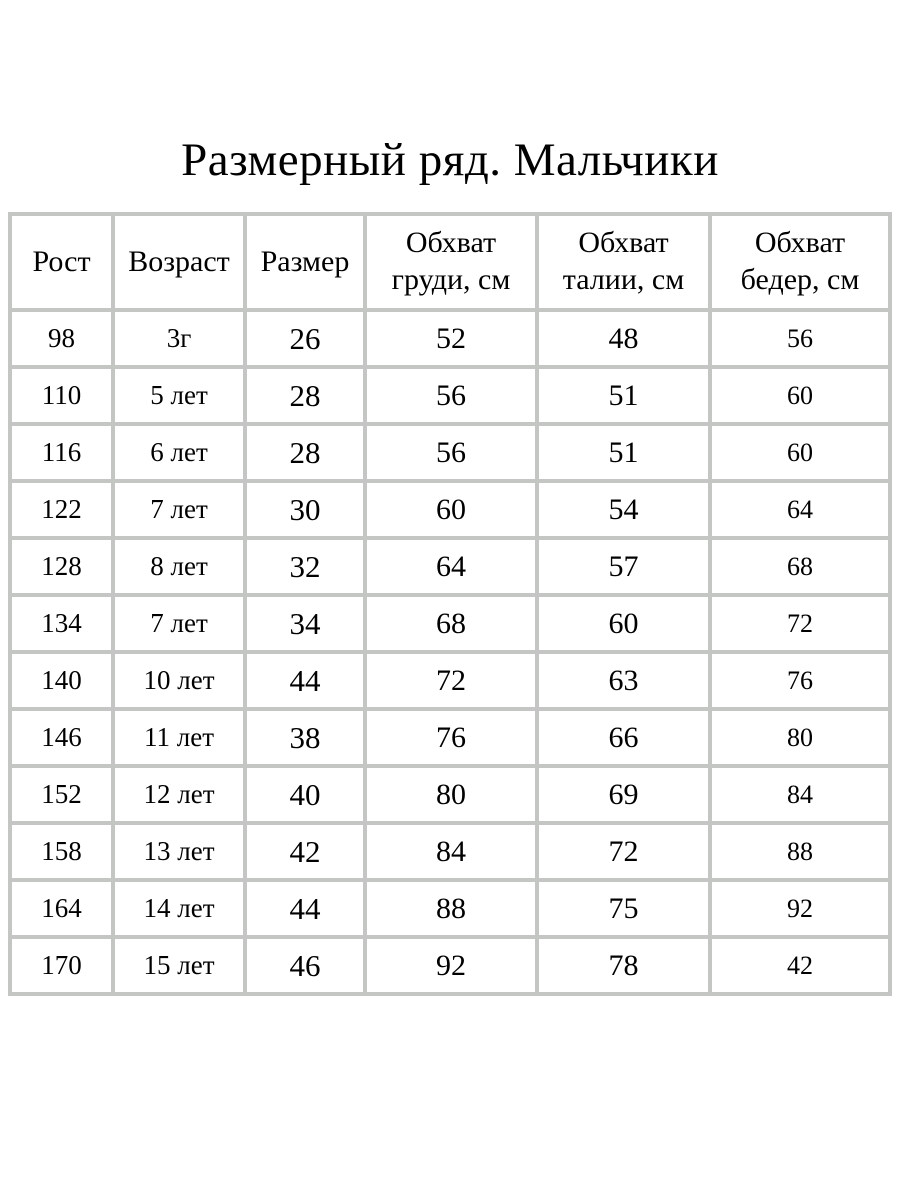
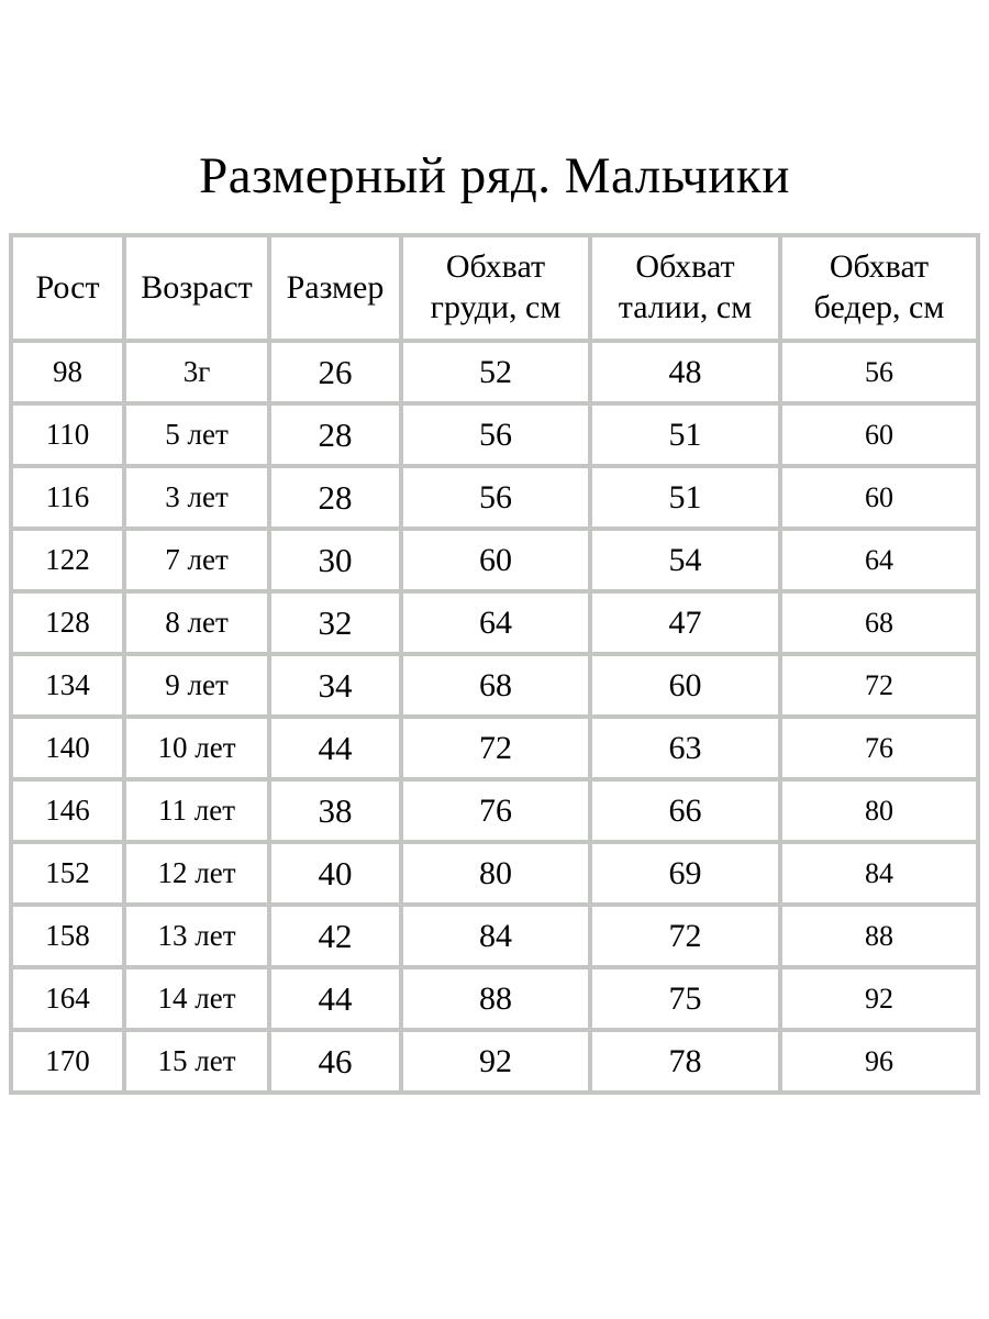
  Размерный ряд. Мальчики
  Рост	Возраст	Размер	Обхват груди, см	Обхват талии, см	Обхват бедер, см
  98	3г	26	52	48	56
  110	5 лет	28	56	51	60
- 116	6 лет	28	56	51	60
+ 116	3 лет	28	56	51	60
  122	7 лет	30	60	54	64
- 128	8 лет	32	64	57	68
+ 128	8 лет	32	64	47	68
- 134	7 лет	34	68	60	72
+ 134	9 лет	34	68	60	72
  140	10 лет	44	72	63	76
  146	11 лет	38	76	66	80
  152	12 лет	40	80	69	84
  158	13 лет	42	84	72	88
  164	14 лет	44	88	75	92
- 170	15 лет	46	92	78	42
+ 170	15 лет	46	92	78	96
